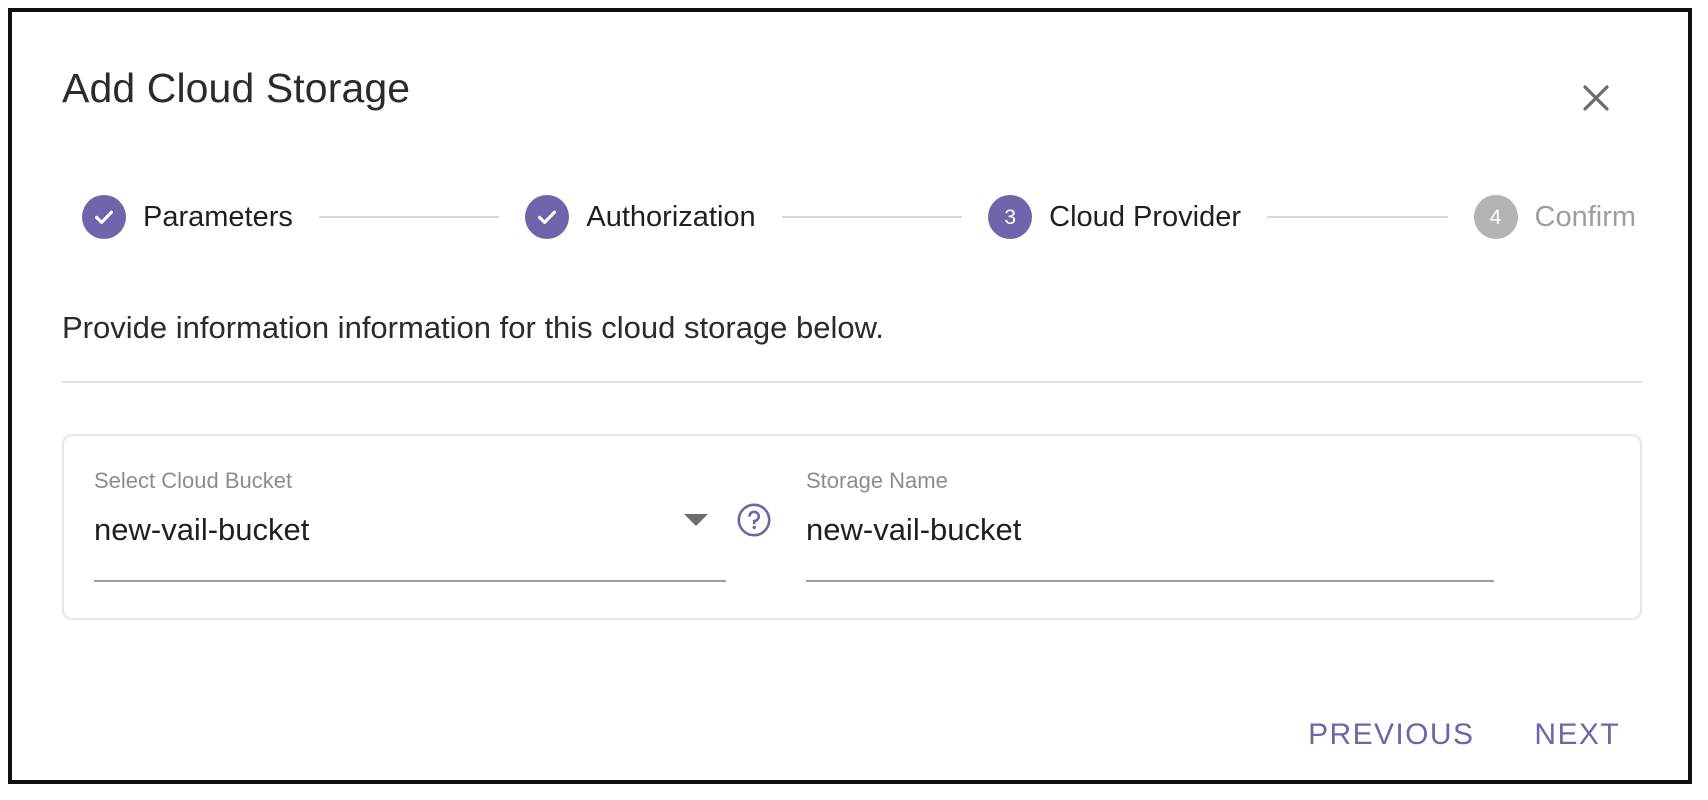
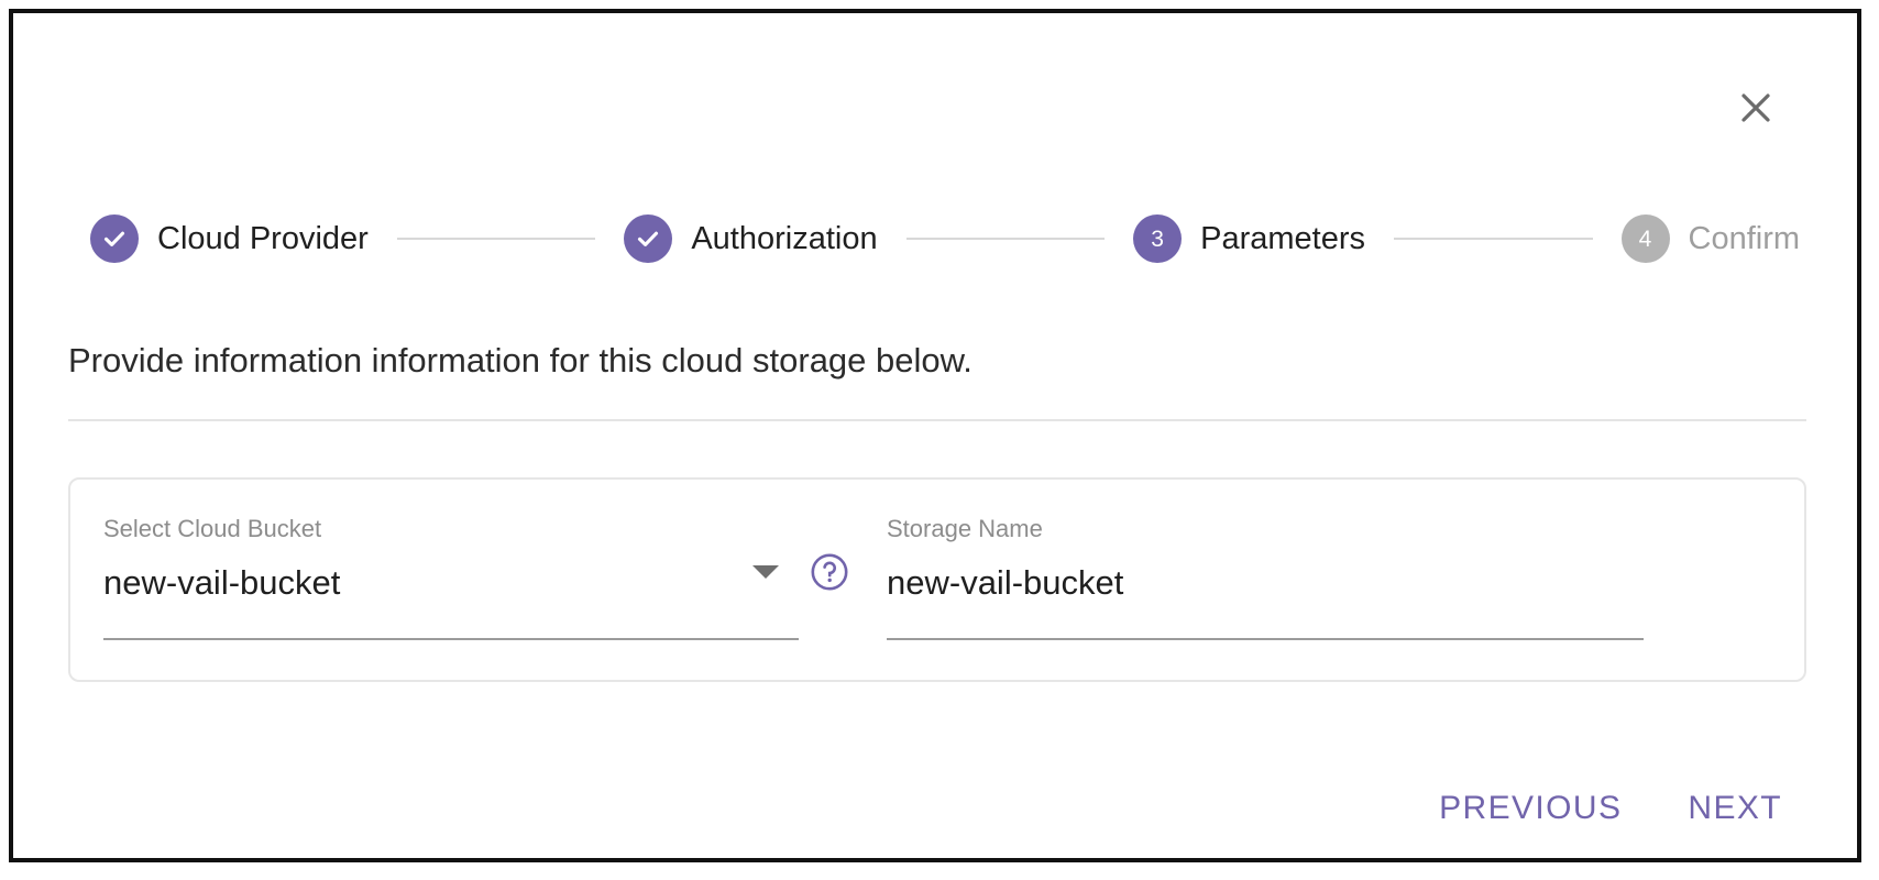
- Add Cloud Storage
- Parameters
+ Cloud Provider
  Authorization
  3
- Cloud Provider
+ Parameters
  4
  Confirm
  Provide information information for this cloud storage below.
  Select Cloud Bucket
  new-vail-bucket
  Storage Name
  new-vail-bucket
  PREVIOUS
  NEXT
